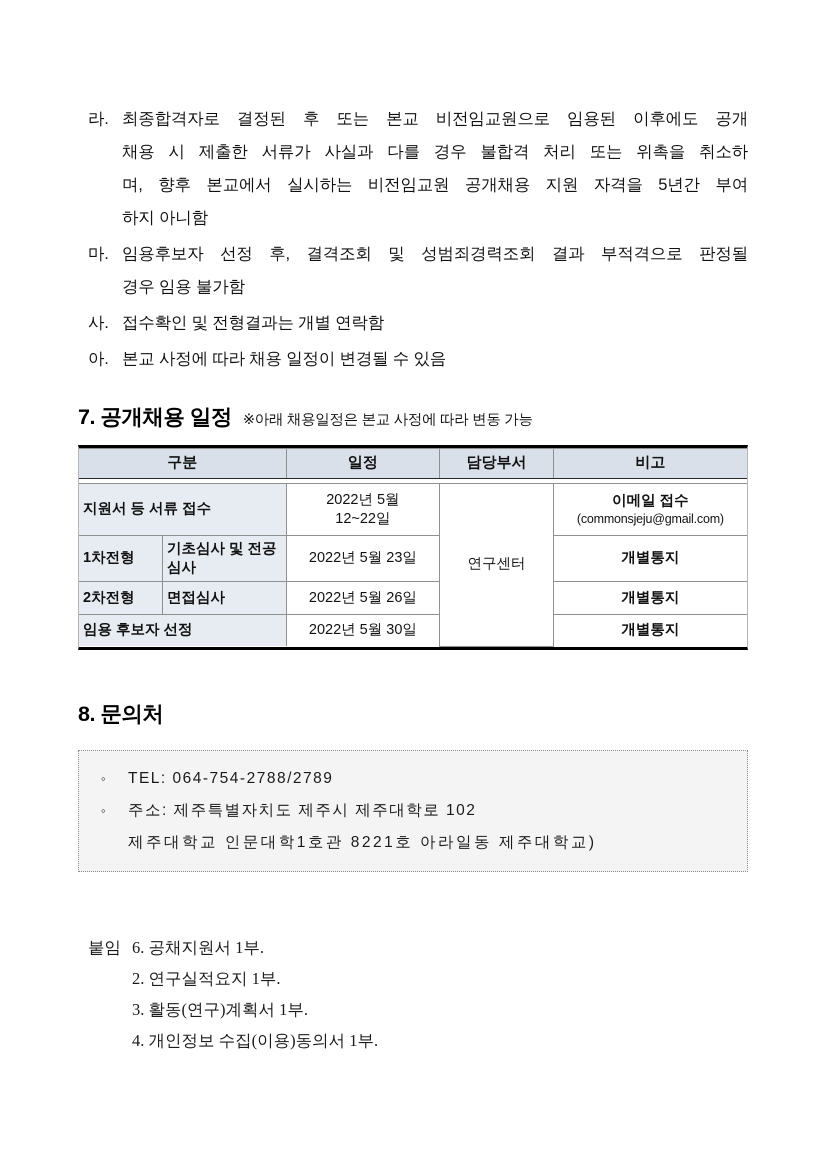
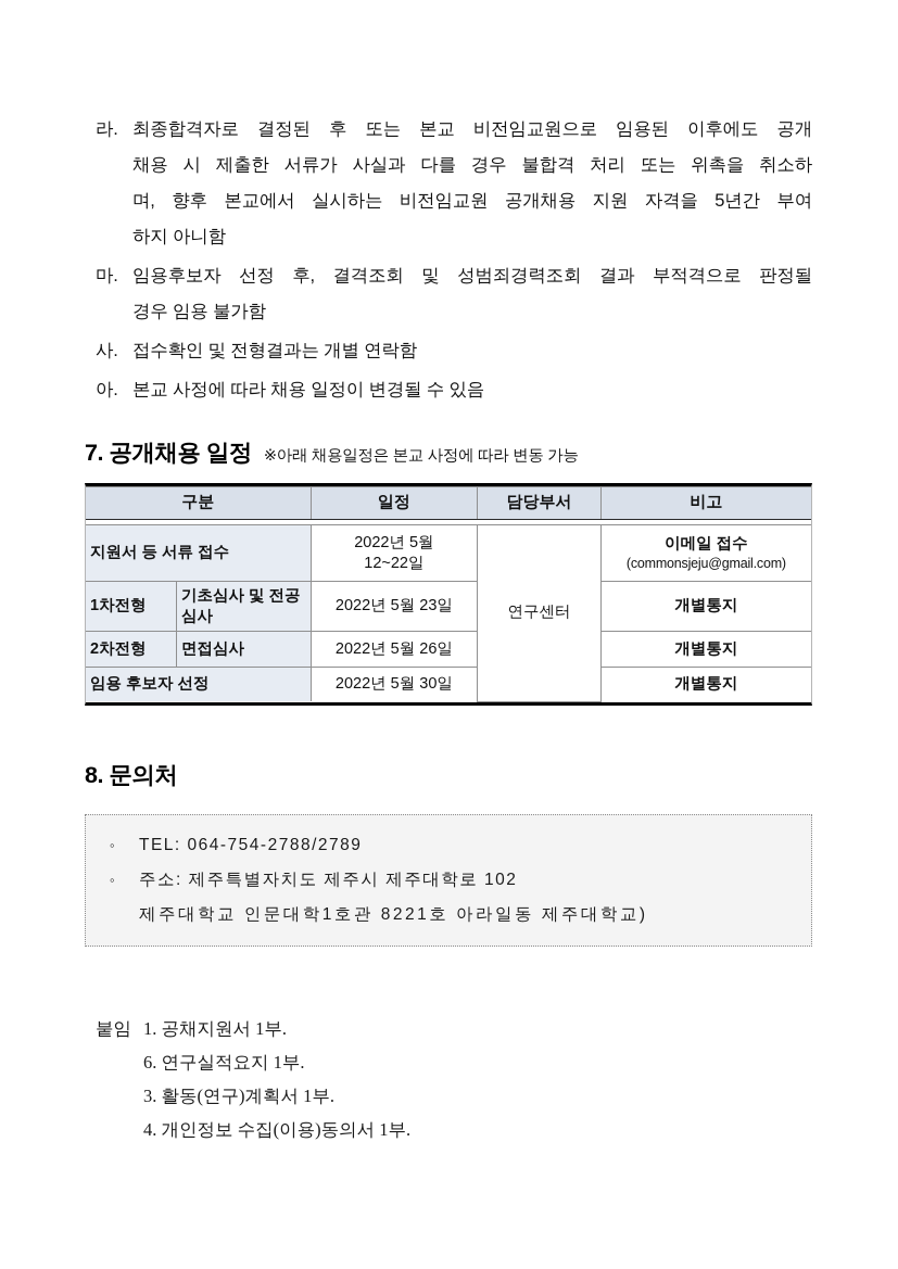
  라.
  최종합격자로 결정된 후 또는 본교 비전임교원으로 임용된 이후에도 공개
  채용 시 제출한 서류가 사실과 다를 경우 불합격 처리 또는 위촉을 취소하
  며, 향후 본교에서 실시하는 비전임교원 공개채용 지원 자격을 5년간 부여
  하지 아니함
  마.
  임용후보자 선정 후, 결격조회 및 성범죄경력조회 결과 부적격으로 판정될
  경우 임용 불가함
  사.
  접수확인 및 전형결과는 개별 연락함
  아.
  본교 사정에 따라 채용 일정이 변경될 수 있음
  7. 공개채용 일정
  ※아래 채용일정은 본교 사정에 따라 변동 가능
  구분	일정	담당부서	비고
  지원서 등 서류 접수	2022년 5월 12~22일	연구센터	이메일 접수 (commonsjeju@gmail.com)
  1차전형	기초심사 및 전공심사	2022년 5월 23일	개별통지
  2차전형	면접심사	2022년 5월 26일	개별통지
  임용 후보자 선정	2022년 5월 30일	개별통지
  8. 문의처
  ◦
  TEL: 064-754-2788/2789
  ◦
  주소: 제주특별자치도 제주시 제주대학로 102
  제주대학교 인문대학1호관 8221호 아라일동 제주대학교)
  붙임
- 6. 공채지원서 1부.
+ 1. 공채지원서 1부.
- 2. 연구실적요지 1부.
+ 6. 연구실적요지 1부.
  3. 활동(연구)계획서 1부.
  4. 개인정보 수집(이용)동의서 1부.
